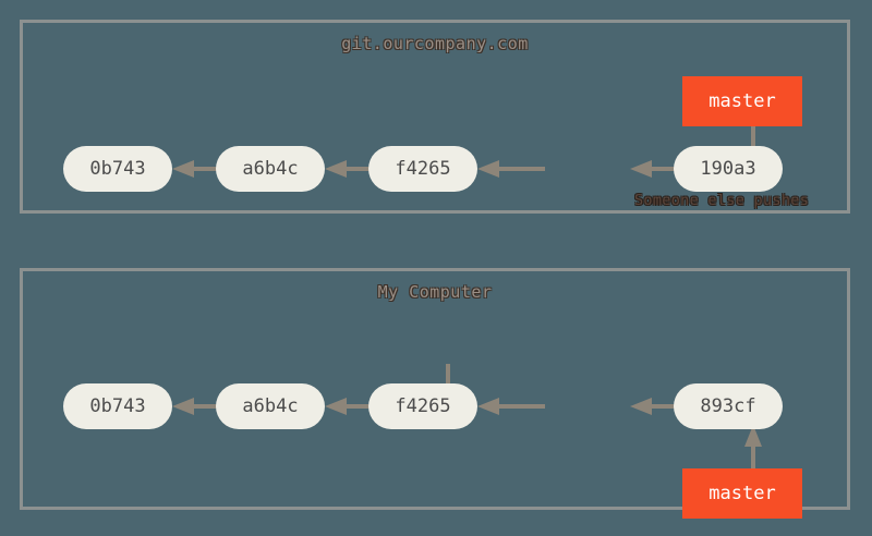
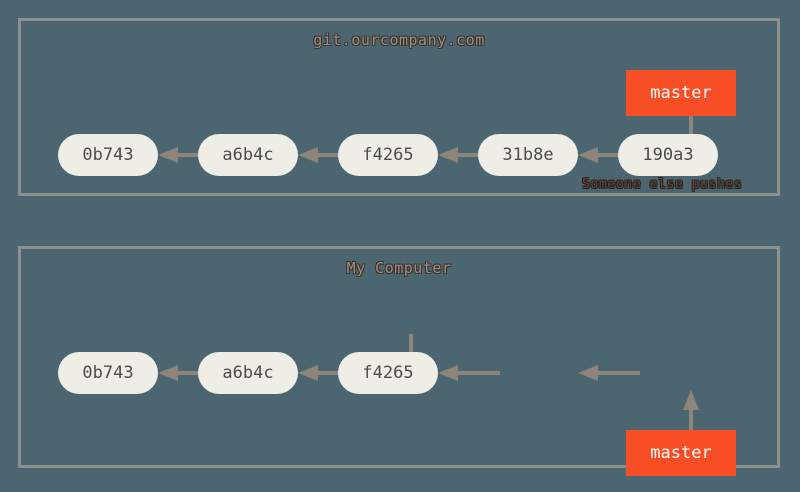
  git.ourcompany.com
  0b743
  a6b4c
  f4265
+ 31b8e
  190a3
  master
  Someone else pushes
  My Computer
  0b743
  a6b4c
  f4265
- 893cf
  master
